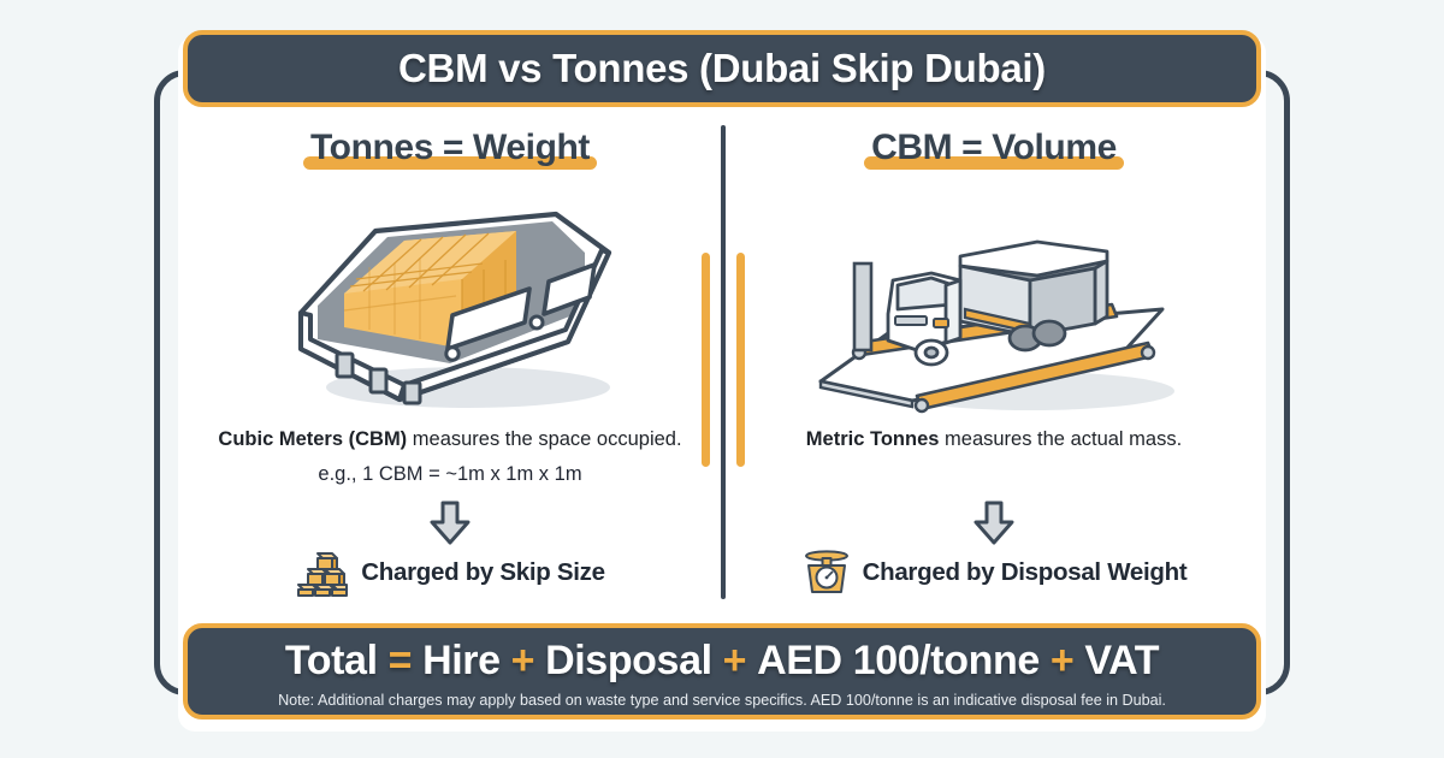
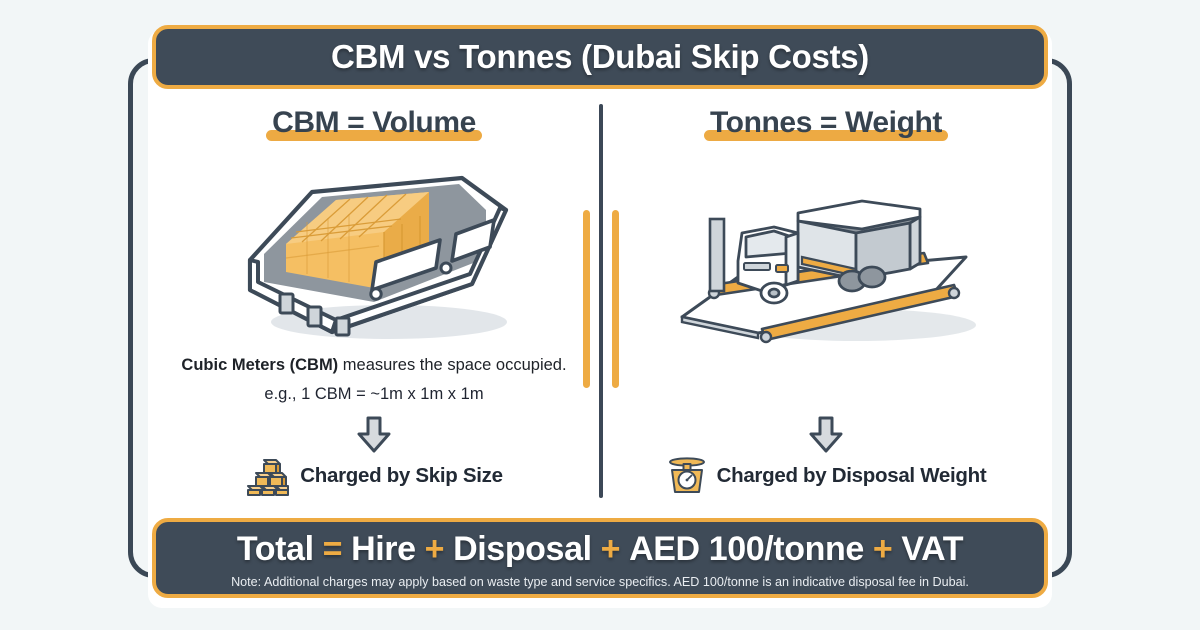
- CBM vs Tonnes (Dubai Skip Dubai)
+ CBM vs Tonnes (Dubai Skip Costs)
- Tonnes = Weight
+ CBM = Volume
  Cubic Meters (CBM) measures the space occupied.
  e.g., 1 CBM = ~1m x 1m x 1m
  Charged by Skip Size
- CBM = Volume
+ Tonnes = Weight
- Metric Tonnes measures the actual mass.
  Charged by Disposal Weight
  Total
  =
  Hire
  +
  Disposal
  +
  AED 100/tonne
  +
  VAT
  Note: Additional charges may apply based on waste type and service specifics. AED 100/tonne is an indicative disposal fee in Dubai.
